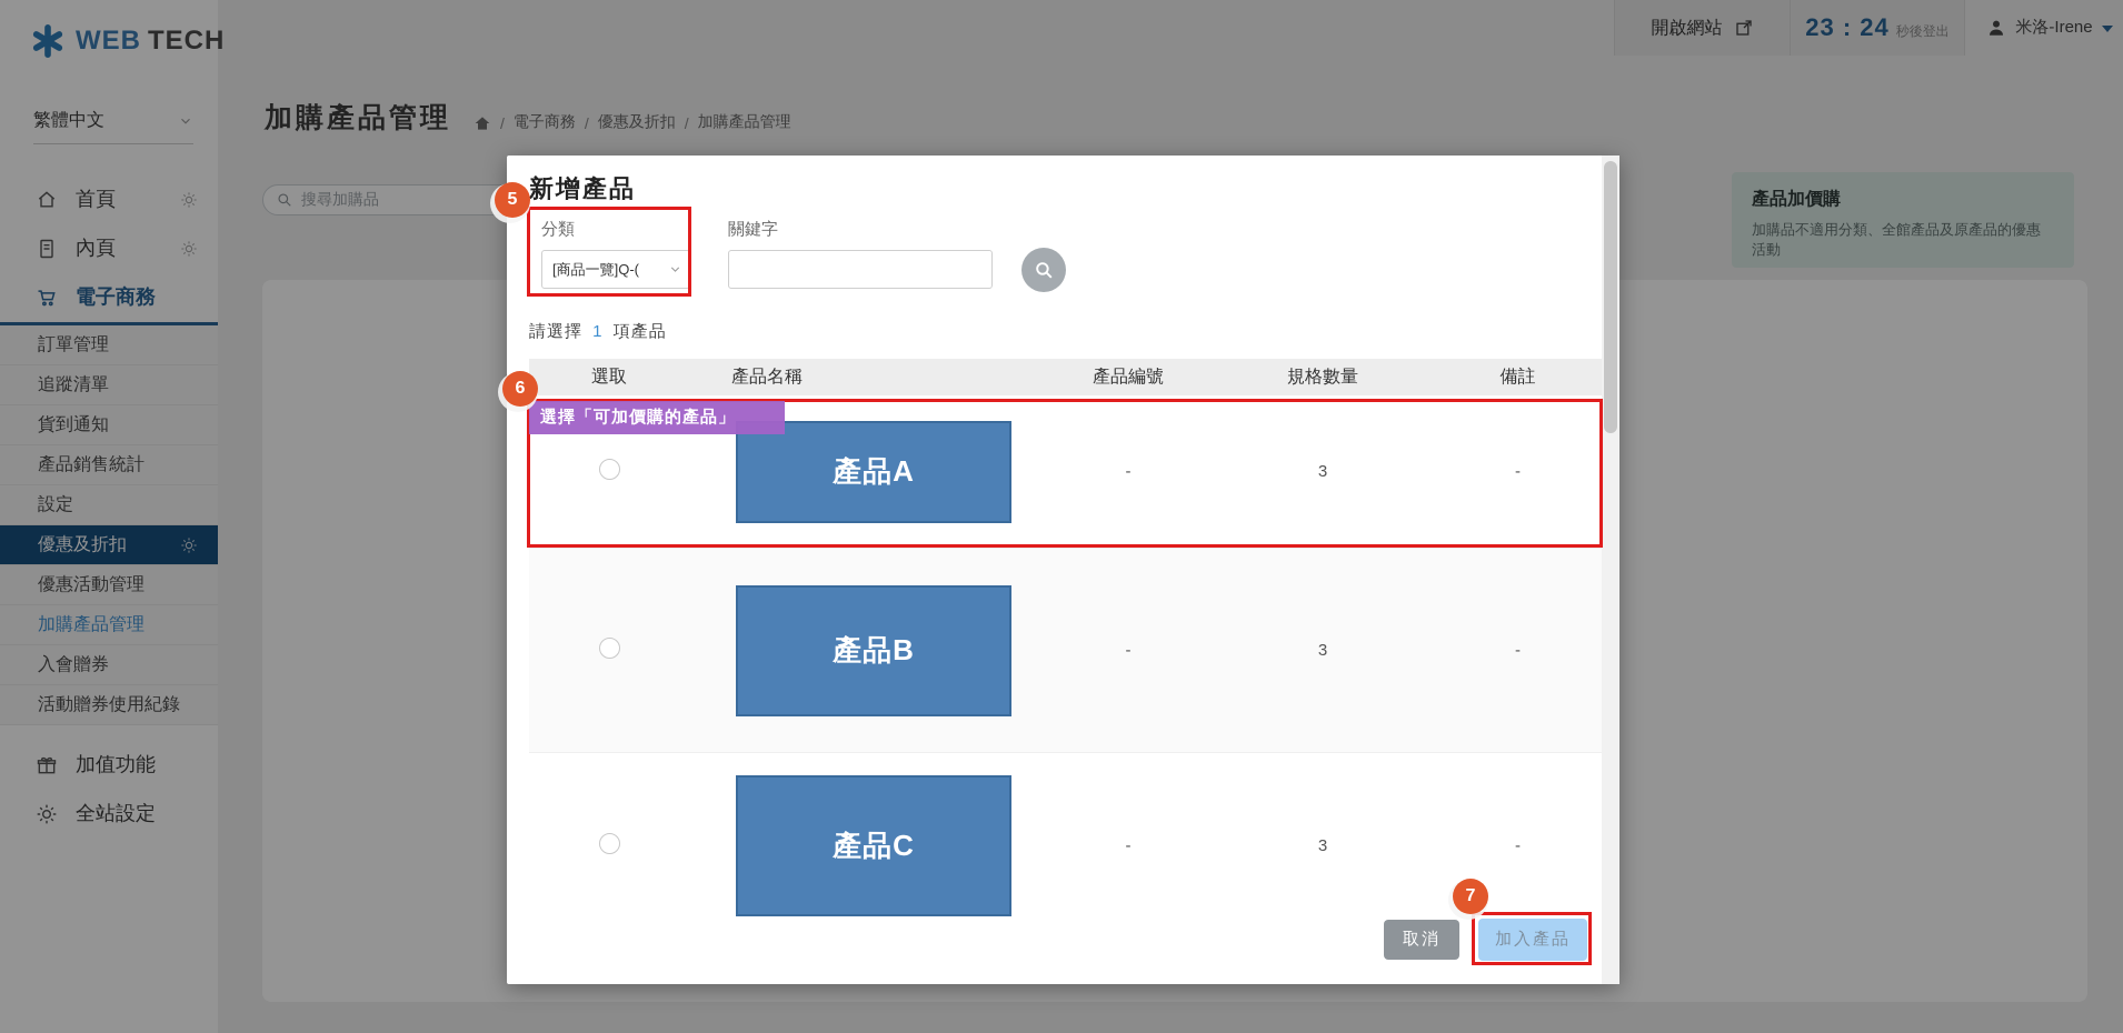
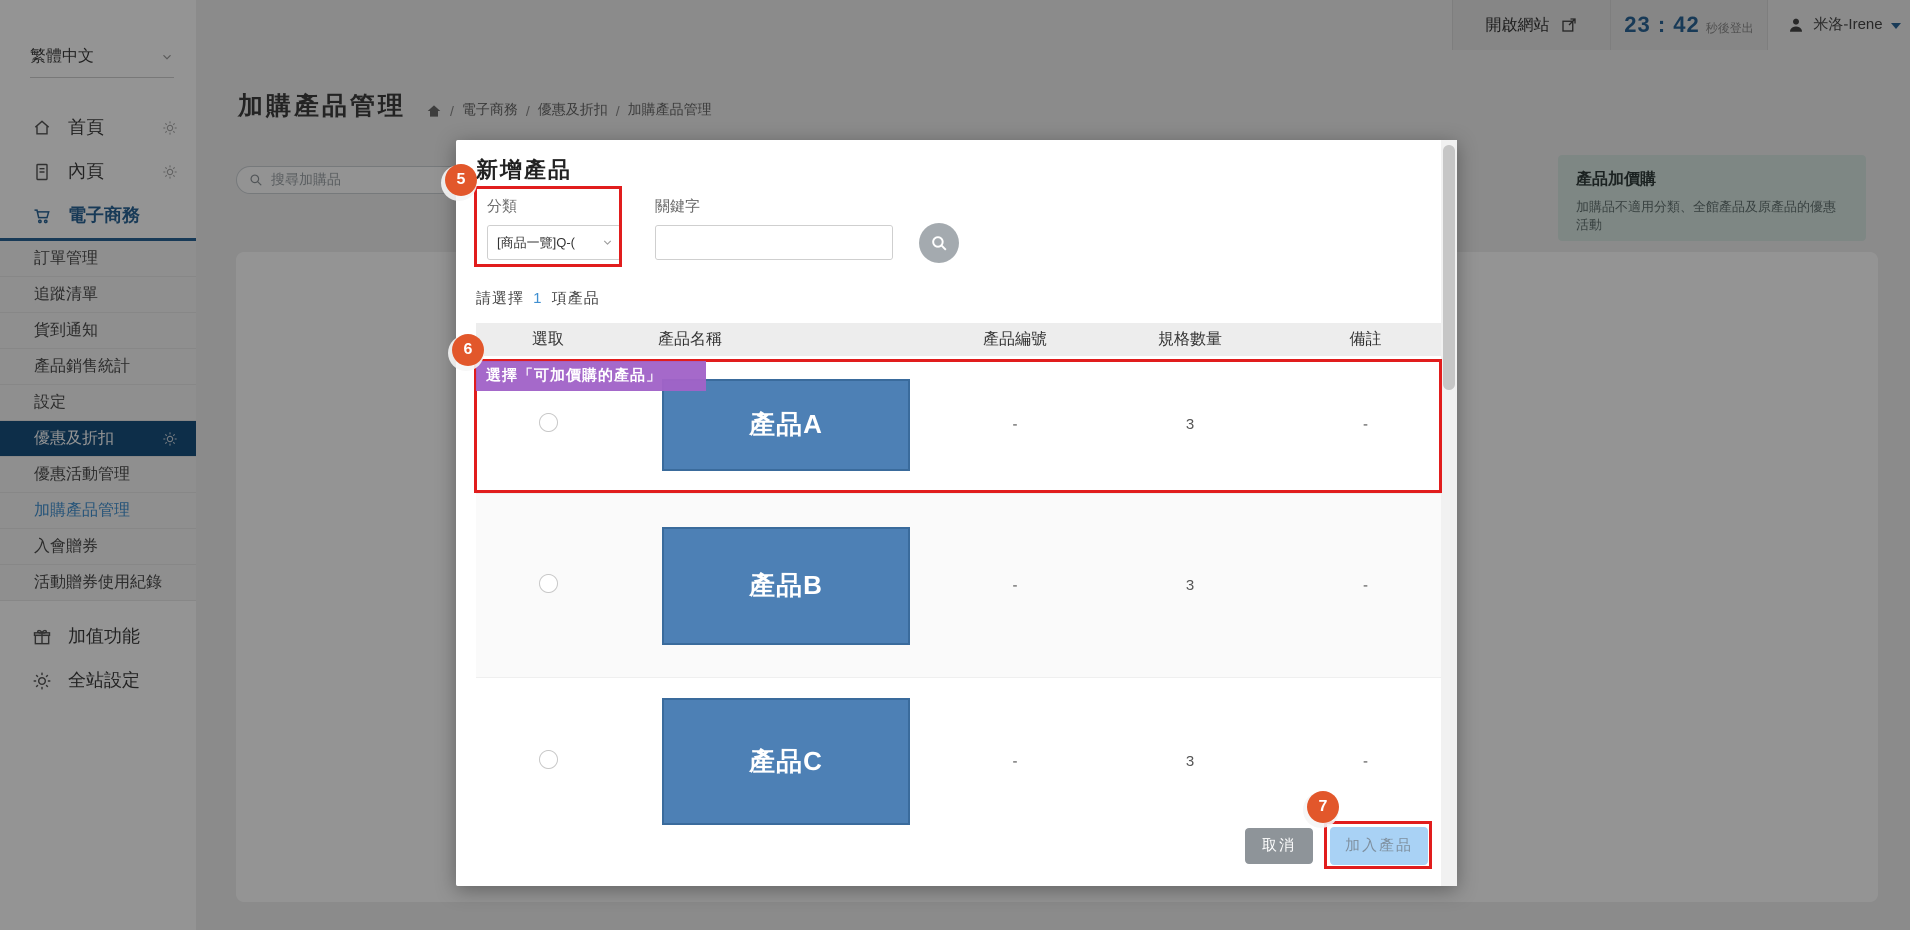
- WEB
- TECH
  繁體中文
  首頁
  內頁
  電子商務
  訂單管理
  追蹤清單
  貨到通知
  產品銷售統計
  設定
  優惠及折扣
  優惠活動管理
  加購產品管理
  入會贈券
  活動贈券使用紀錄
  加值功能
  全站設定
  開啟網站
- 23 : 24
+ 23 : 42
  秒後登出
  米洛-Irene
  加購產品管理
  /
  電子商務
  /
  優惠及折扣
  /
  加購產品管理
  搜尋加購品
  產品加價購
  加購品不適用分類、全館產品及原產品的優惠活動
  新增產品
  分類
  [商品一覽]Q-(
  關鍵字
  請選擇 1 項產品
  選取
  產品名稱
  產品編號
  規格數量
  備註
  產品A
  -
  3
  -
  產品B
  -
  3
  -
  產品C
  -
  3
  -
  取消
  加入產品
  選擇「可加價購的產品」
  5
  6
  7
